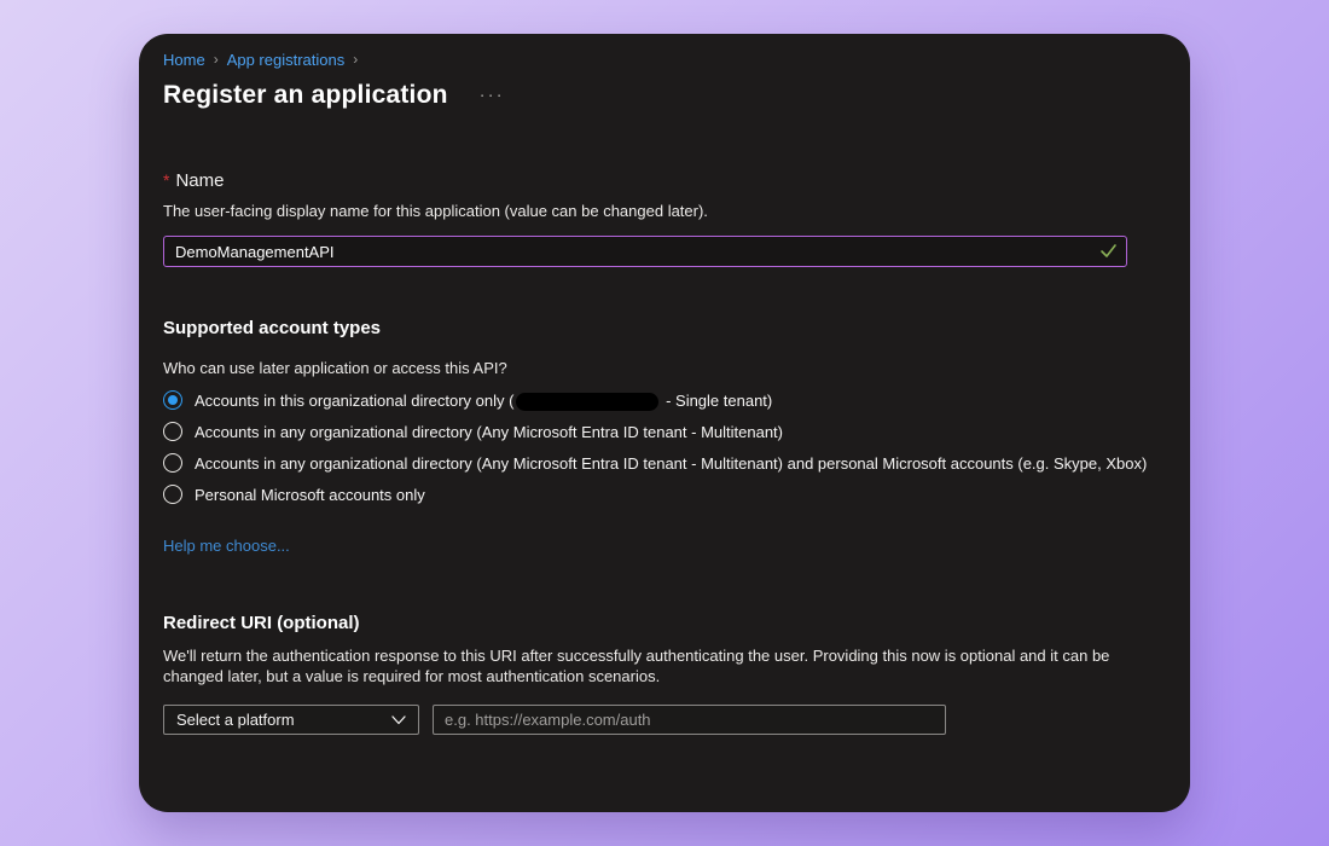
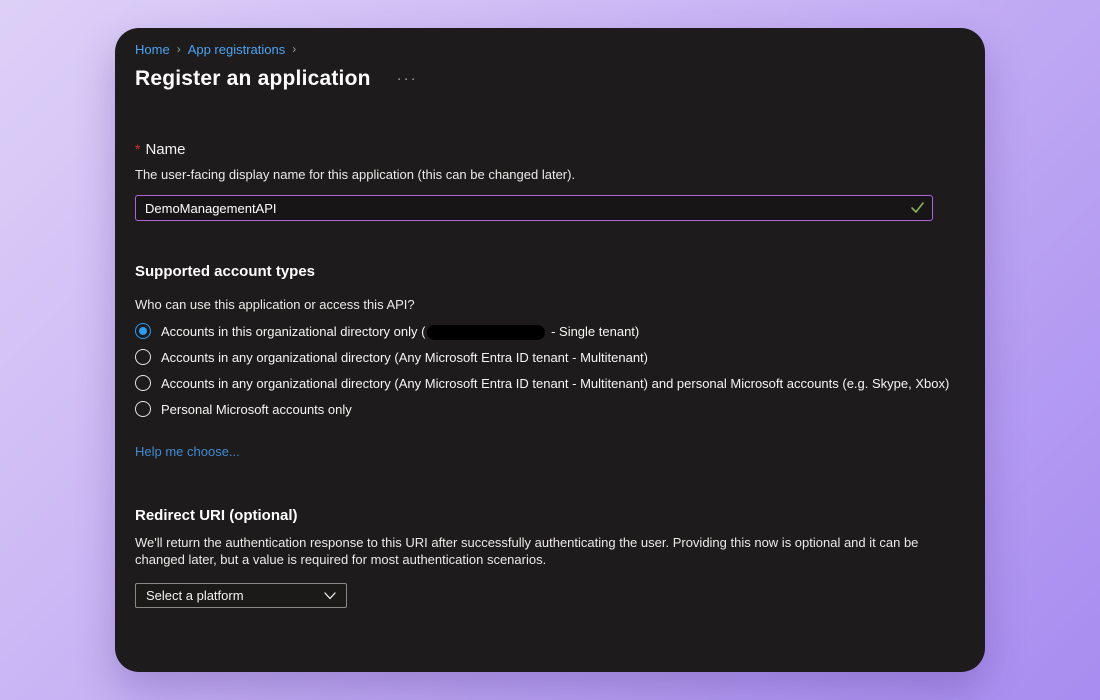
  Home
  ›
  App registrations
  ›
  Register an application
  ···
  * Name
- The user-facing display name for this application (value can be changed later).
+ The user-facing display name for this application (this can be changed later).
  DemoManagementAPI
  Supported account types
- Who can use later application or access this API?
+ Who can use this application or access this API?
  Accounts in this organizational directory only ( - Single tenant)
  Accounts in any organizational directory (Any Microsoft Entra ID tenant - Multitenant)
  Accounts in any organizational directory (Any Microsoft Entra ID tenant - Multitenant) and personal Microsoft accounts (e.g. Skype, Xbox)
  Personal Microsoft accounts only
  Help me choose...
  Redirect URI (optional)
  We'll return the authentication response to this URI after successfully authenticating the user. Providing this now is optional and it can be changed later, but a value is required for most authentication scenarios.
  Select a platform
- e.g. https://example.com/auth
